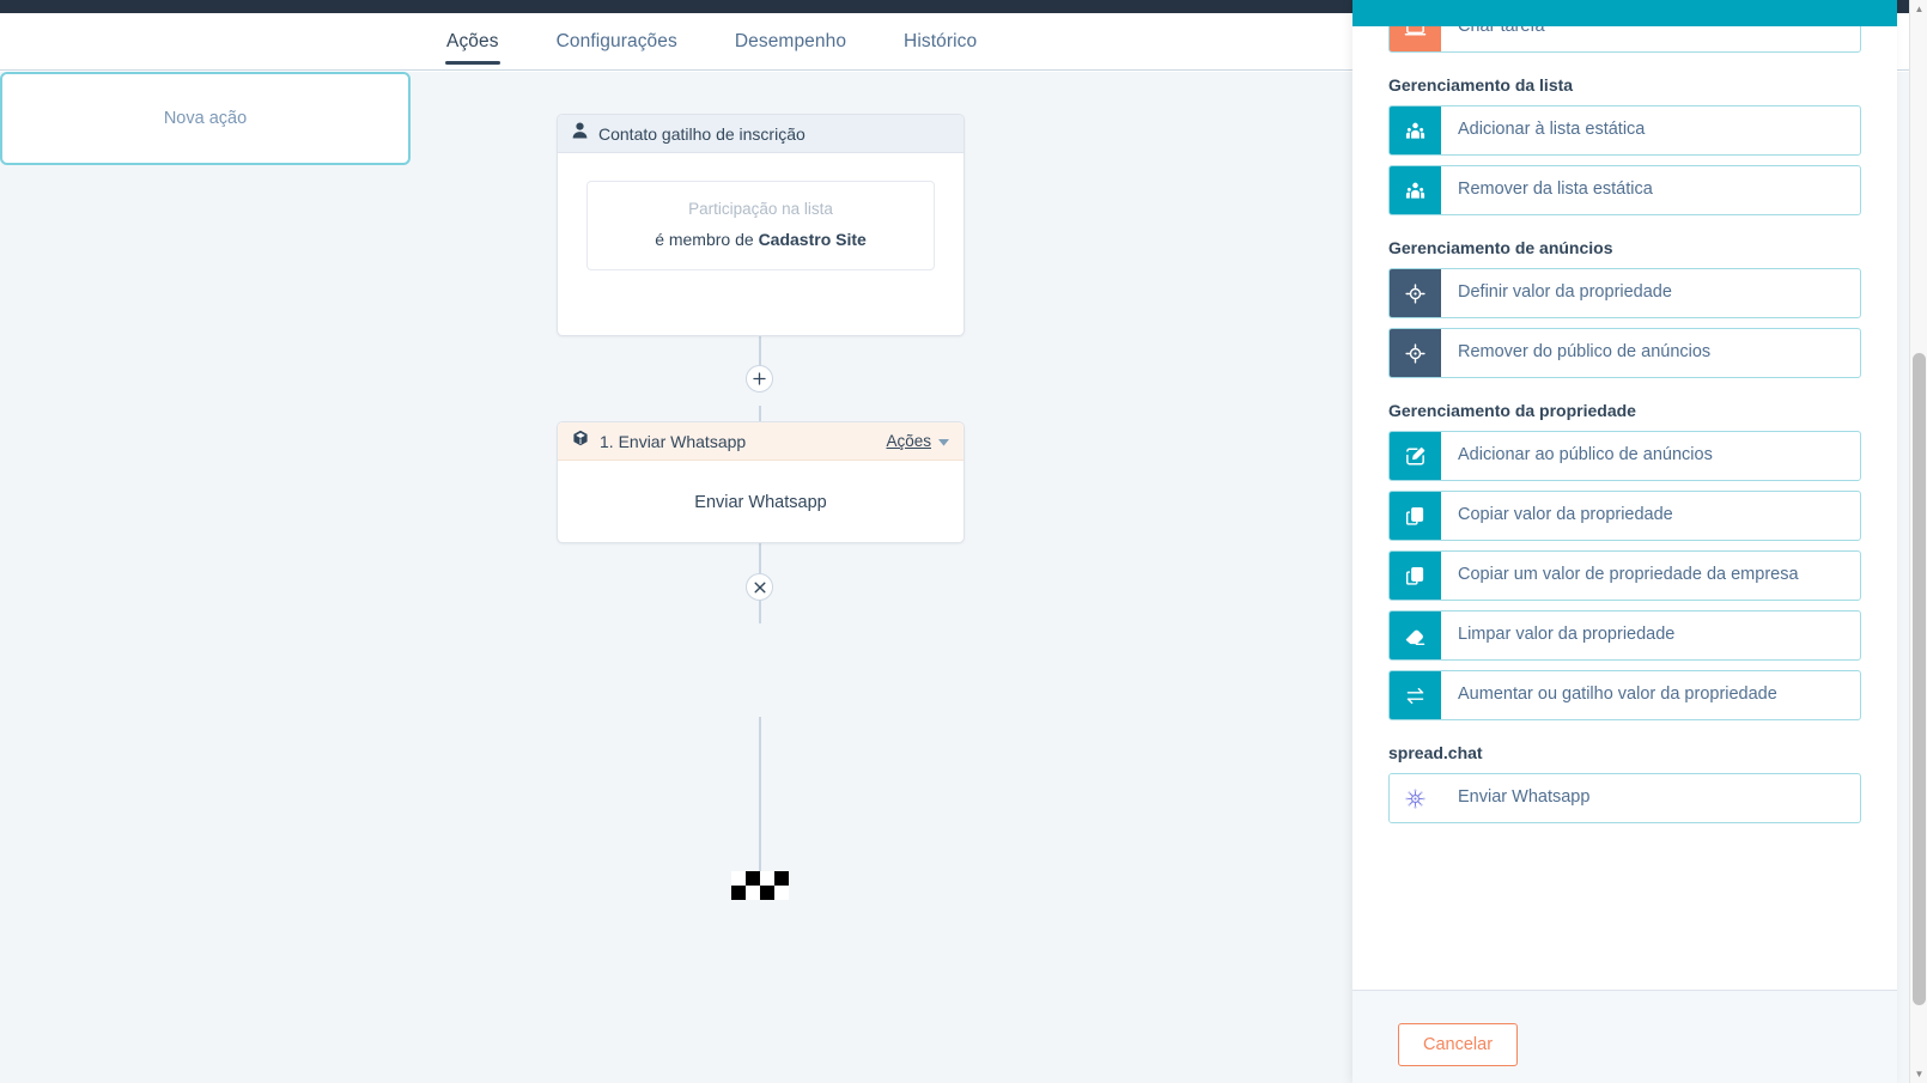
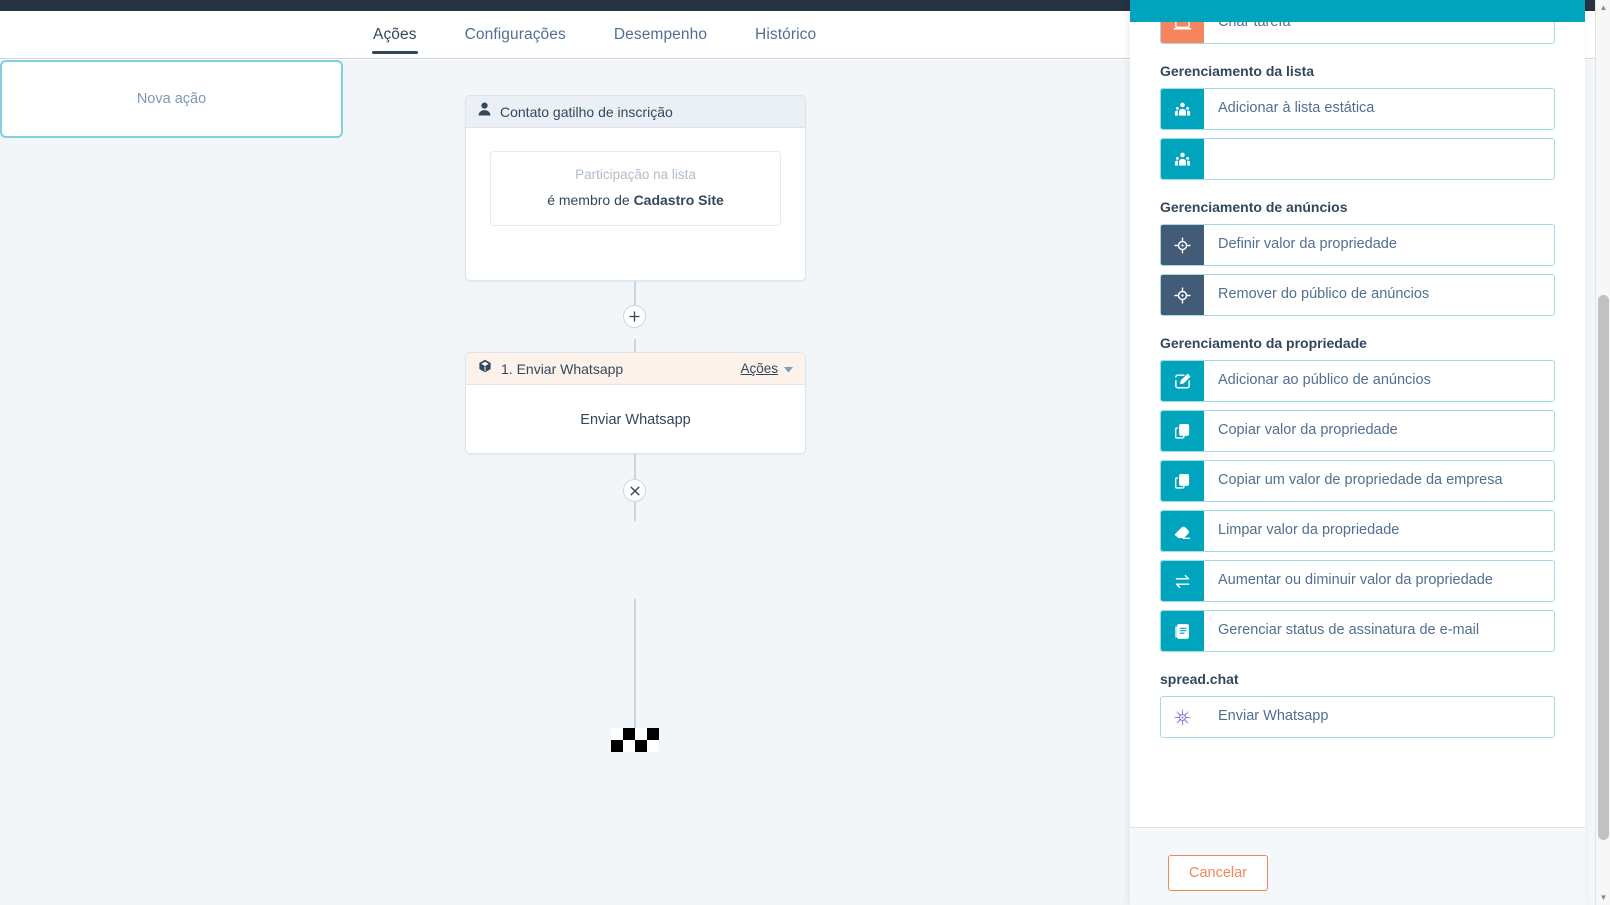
  Ações
  Configurações
  Desempenho
  Histórico
  Contato gatilho de inscrição
  Participação na lista
  é membro de Cadastro Site
  1. Enviar Whatsapp
  Ações
  Enviar Whatsapp
  Nova ação
  Criar tarefa
  Gerenciamento da lista
  Adicionar à lista estática
- Remover da lista estática
  Gerenciamento de anúncios
  Definir valor da propriedade
  Remover do público de anúncios
  Gerenciamento da propriedade
  Adicionar ao público de anúncios
  Copiar valor da propriedade
  Copiar um valor de propriedade da empresa
  Limpar valor da propriedade
- Aumentar ou gatilho valor da propriedade
+ Aumentar ou diminuir valor da propriedade
+ Gerenciar status de assinatura de e-mail
  spread.chat
  Enviar Whatsapp
  Cancelar
  ▲
  ▼
